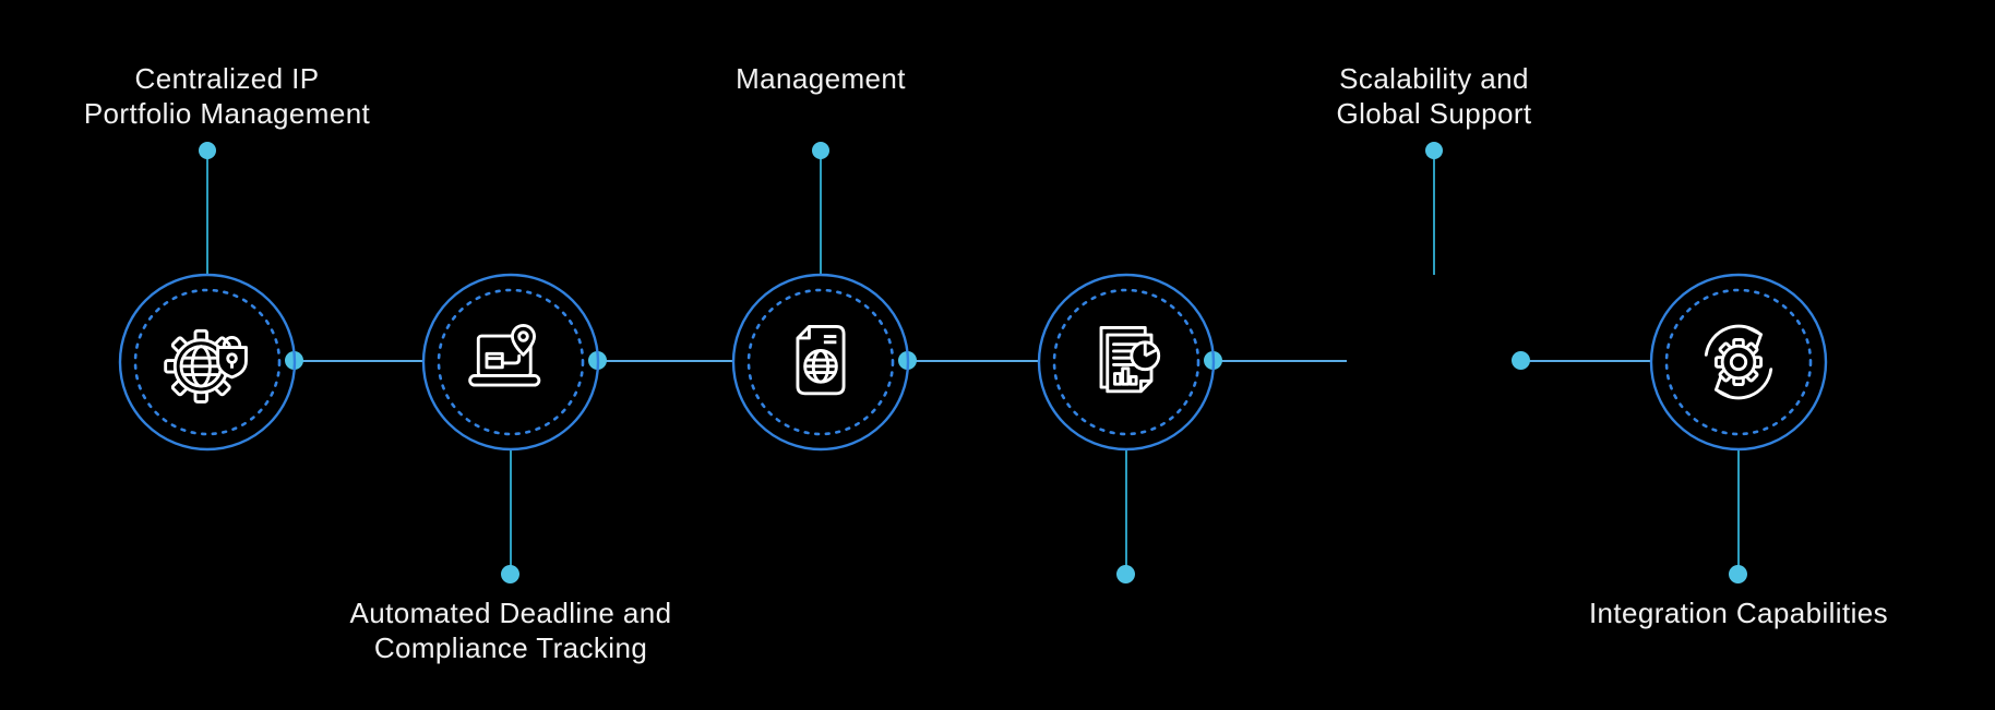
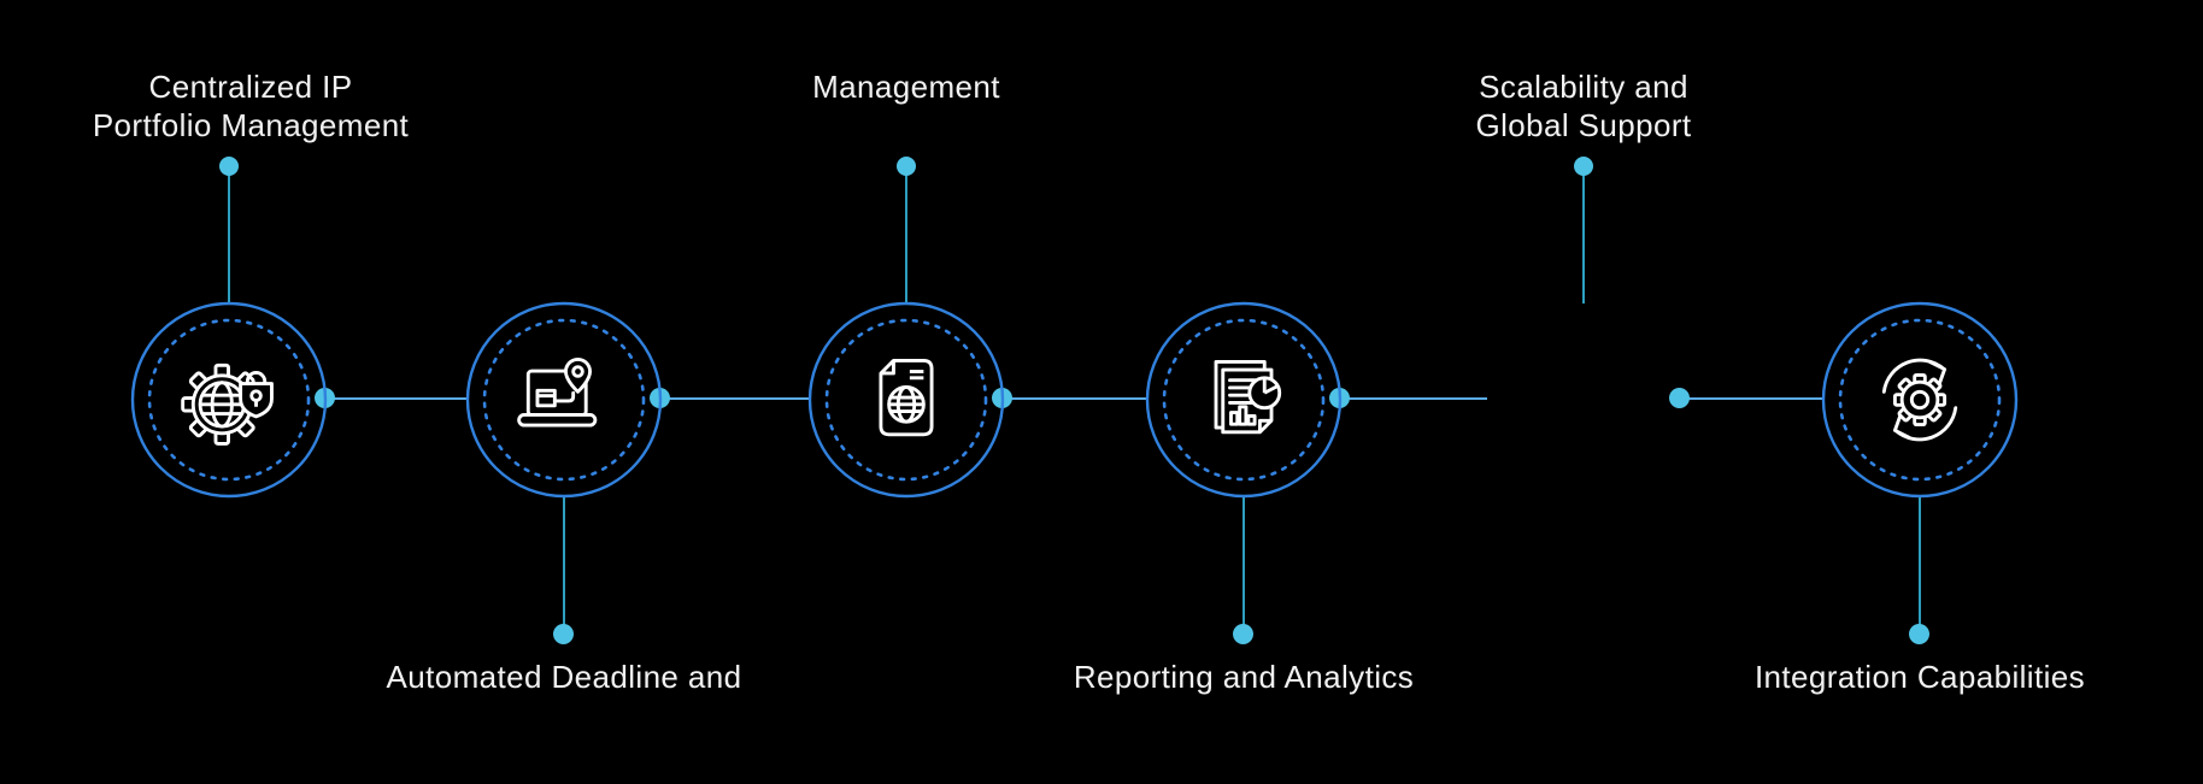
  Centralized IP
  Portfolio Management
  Automated Deadline and
- Compliance Tracking
  Management
+ Reporting and Analytics
  Scalability and
  Global Support
  Integration Capabilities
